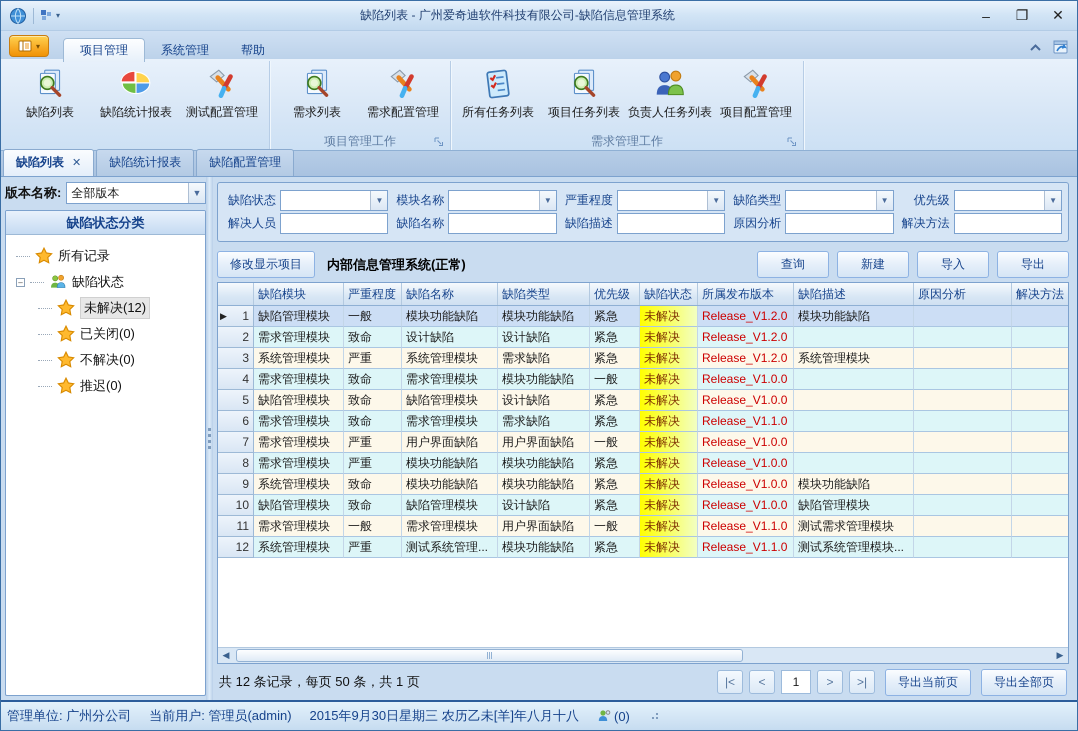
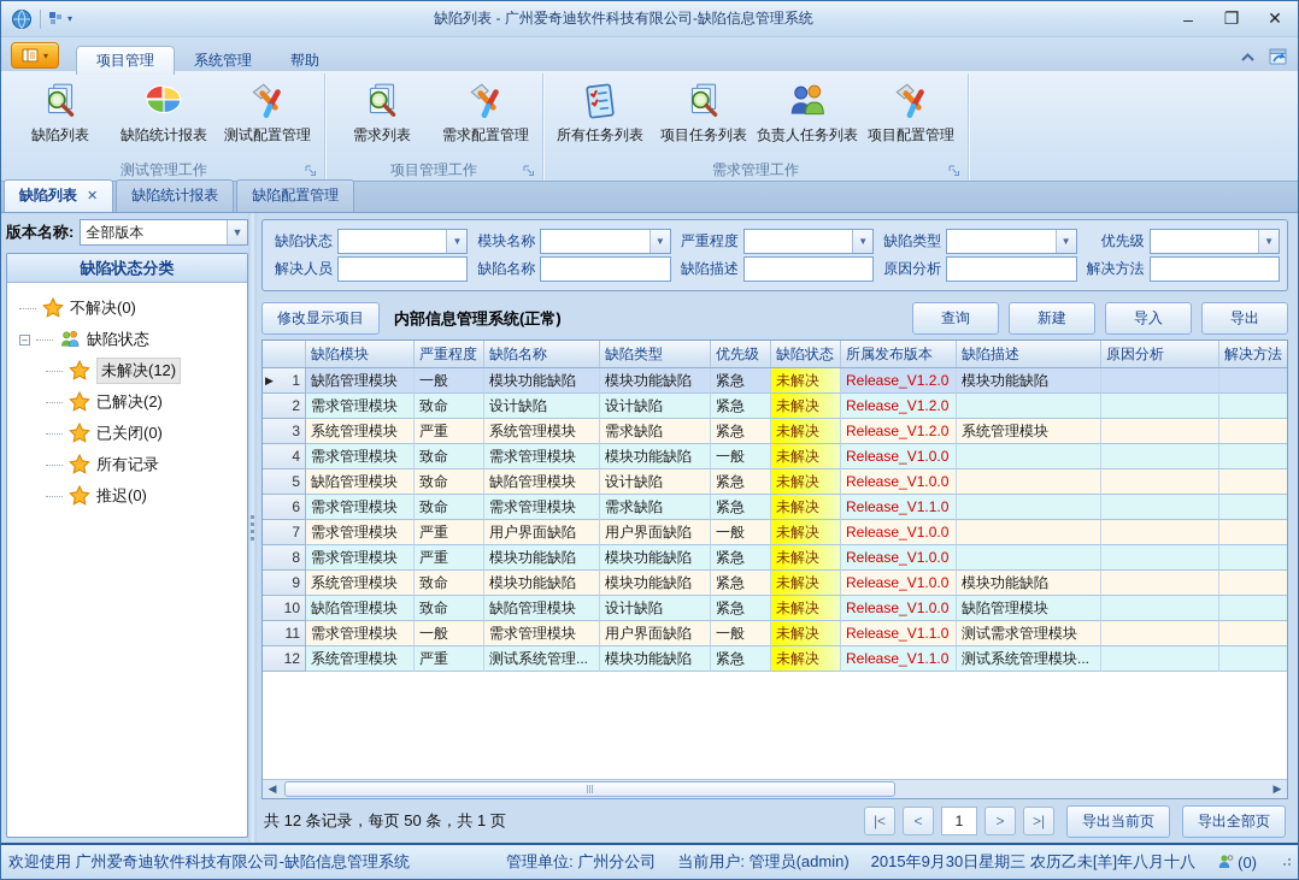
  ▾
  缺陷列表 - 广州爱奇迪软件科技有限公司-缺陷信息管理系统
  –
  ❐
  ✕
  ▾
  项目管理 系统管理 帮助
  缺陷列表
  缺陷统计报表
  测试配置管理
+ 测试管理工作
  需求列表
  需求配置管理
  项目管理工作
  所有任务列表
  项目任务列表
  负责人任务列表
  项目配置管理
  需求管理工作
  缺陷列表
  ✕
  缺陷统计报表
  缺陷配置管理
  版本名称:
  全部版本
  ▼
  缺陷状态分类
- 所有记录
+ 不解决(0)
  –
  缺陷状态
  未解决(12)
+ 已解决(2)
  已关闭(0)
- 不解决(0)
+ 所有记录
  推迟(0)
  缺陷状态
  ▼
  模块名称
  ▼
  严重程度
  ▼
  缺陷类型
  ▼
  优先级
  ▼
  解决人员
  缺陷名称
  缺陷描述
  原因分析
  解决方法
  修改显示项目
  内部信息管理系统(正常)
  查询
  新建
  导入
  导出
  缺陷模块
  严重程度
  缺陷名称
  缺陷类型
  优先级
  缺陷状态
  所属发布版本
  缺陷描述
  原因分析
  解决方法
  1
  ▶
  缺陷管理模块
  一般
  模块功能缺陷
  模块功能缺陷
  紧急
  未解决
  Release_V1.2.0
  模块功能缺陷
  2
  需求管理模块
  致命
  设计缺陷
  设计缺陷
  紧急
  未解决
  Release_V1.2.0
  3
  系统管理模块
  严重
  系统管理模块
  需求缺陷
  紧急
  未解决
  Release_V1.2.0
  系统管理模块
  4
  需求管理模块
  致命
  需求管理模块
  模块功能缺陷
  一般
  未解决
  Release_V1.0.0
  5
  缺陷管理模块
  致命
  缺陷管理模块
  设计缺陷
  紧急
  未解决
  Release_V1.0.0
  6
  需求管理模块
  致命
  需求管理模块
  需求缺陷
  紧急
  未解决
  Release_V1.1.0
  7
  需求管理模块
  严重
  用户界面缺陷
  用户界面缺陷
  一般
  未解决
  Release_V1.0.0
  8
  需求管理模块
  严重
  模块功能缺陷
  模块功能缺陷
  紧急
  未解决
  Release_V1.0.0
  9
  系统管理模块
  致命
  模块功能缺陷
  模块功能缺陷
  紧急
  未解决
  Release_V1.0.0
  模块功能缺陷
  10
  缺陷管理模块
  致命
  缺陷管理模块
  设计缺陷
  紧急
  未解决
  Release_V1.0.0
  缺陷管理模块
  11
  需求管理模块
  一般
  需求管理模块
  用户界面缺陷
  一般
  未解决
  Release_V1.1.0
  测试需求管理模块
  12
  系统管理模块
  严重
  测试系统管理...
  模块功能缺陷
  紧急
  未解决
  Release_V1.1.0
  测试系统管理模块...
  ◀
  ▶
  共 12 条记录，每页 50 条，共 1 页
  |<
  <
  1
  >
  >|
  导出当前页
  导出全部页
+ 欢迎使用 广州爱奇迪软件科技有限公司-缺陷信息管理系统
  管理单位: 广州分公司
  当前用户: 管理员(admin)
  2015年9月30日星期三 农历乙未[羊]年八月十八
  (0)
